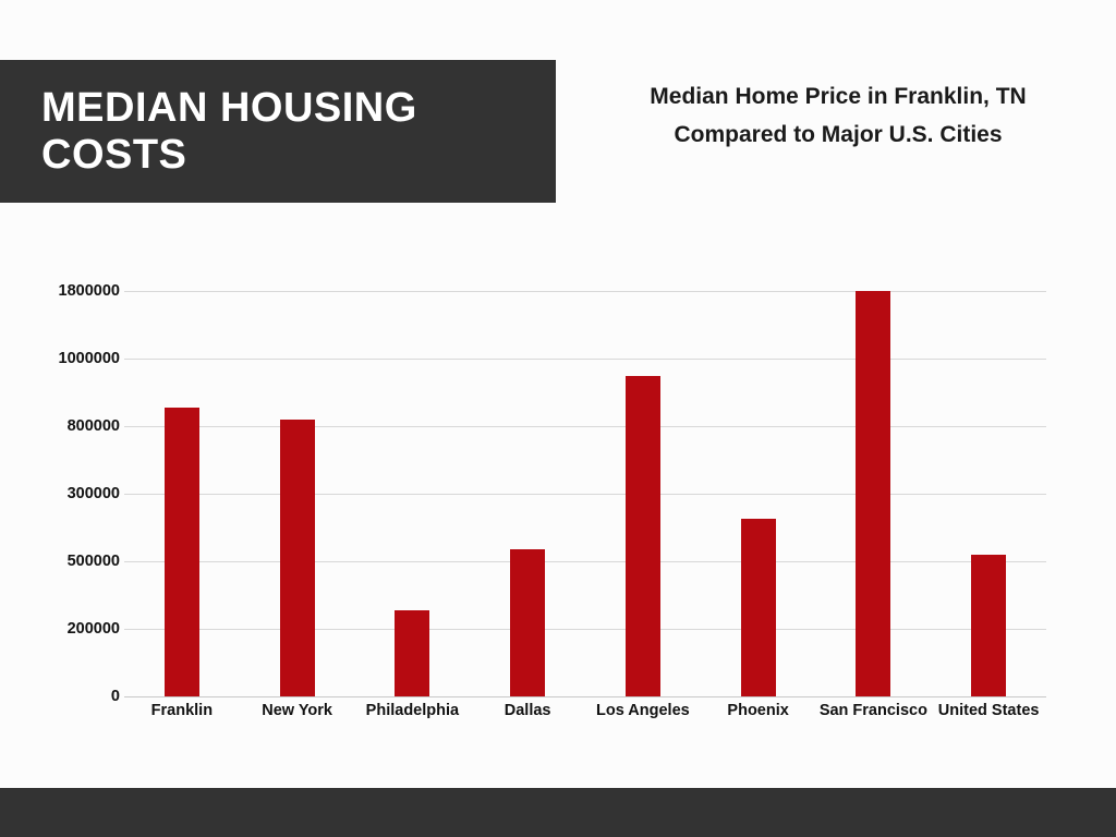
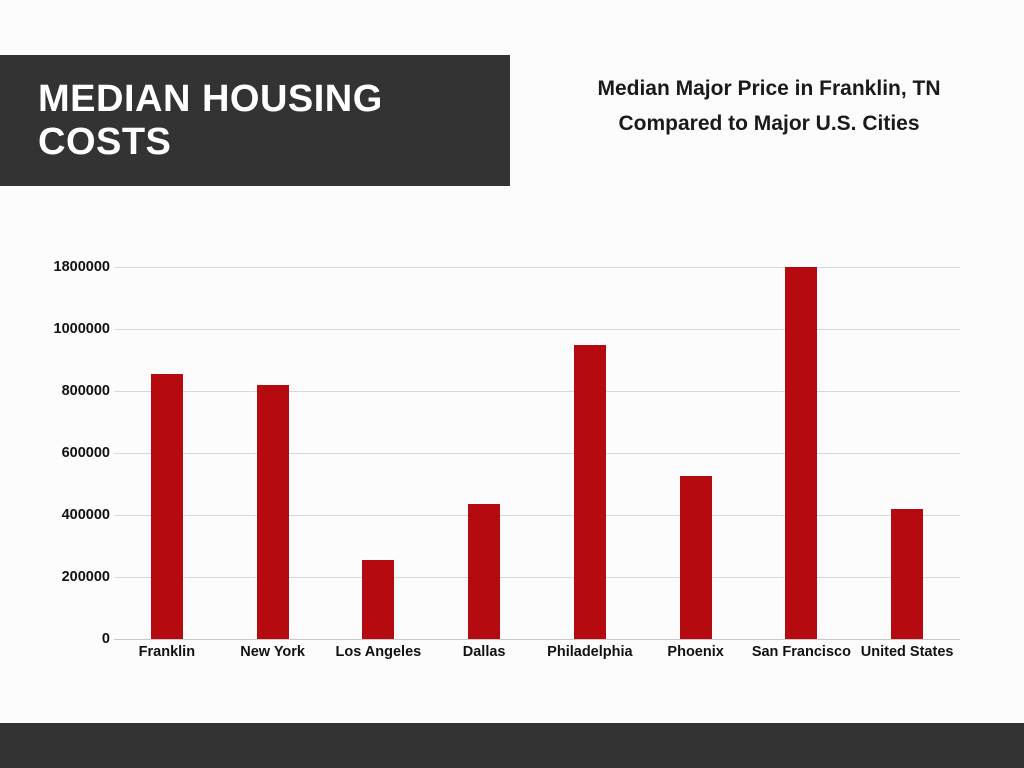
  MEDIAN HOUSING COSTS
- Median Home Price in Franklin, TN Compared to Major U.S. Cities
+ Median Major Price in Franklin, TN Compared to Major U.S. Cities
  0
  200000
- 500000
+ 400000
- 300000
+ 600000
  800000
  1000000
  1800000
  Franklin
  New York
- Philadelphia
+ Los Angeles
  Dallas
- Los Angeles
+ Philadelphia
  Phoenix
  San Francisco
  United States
